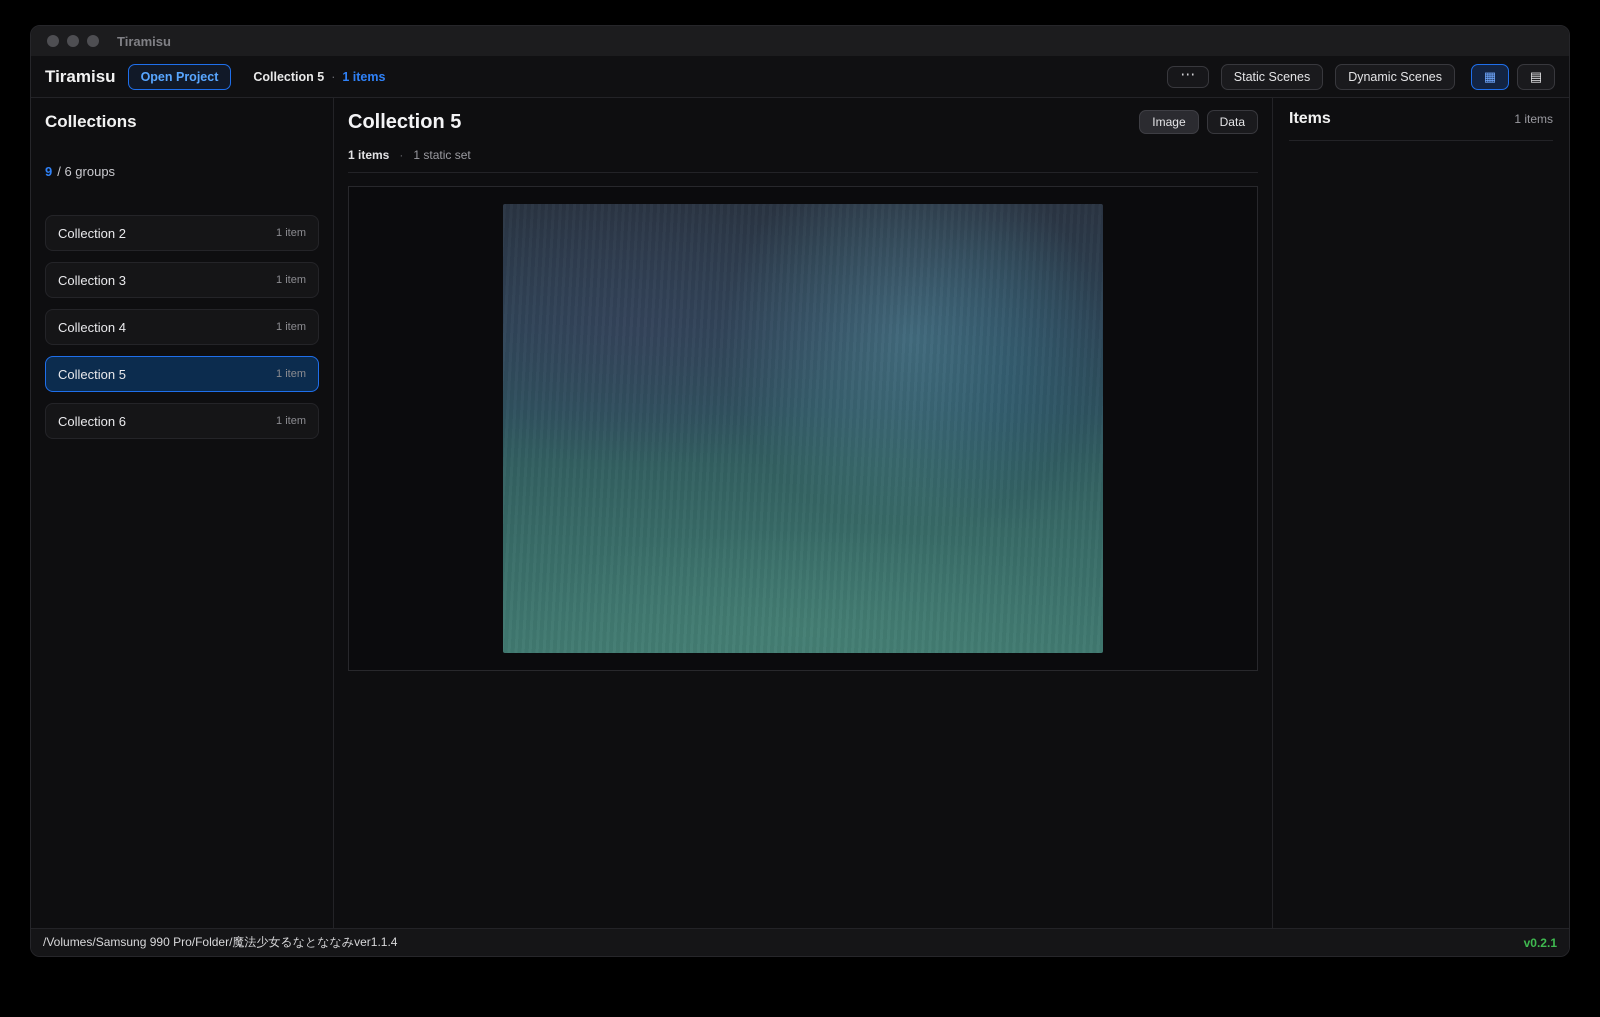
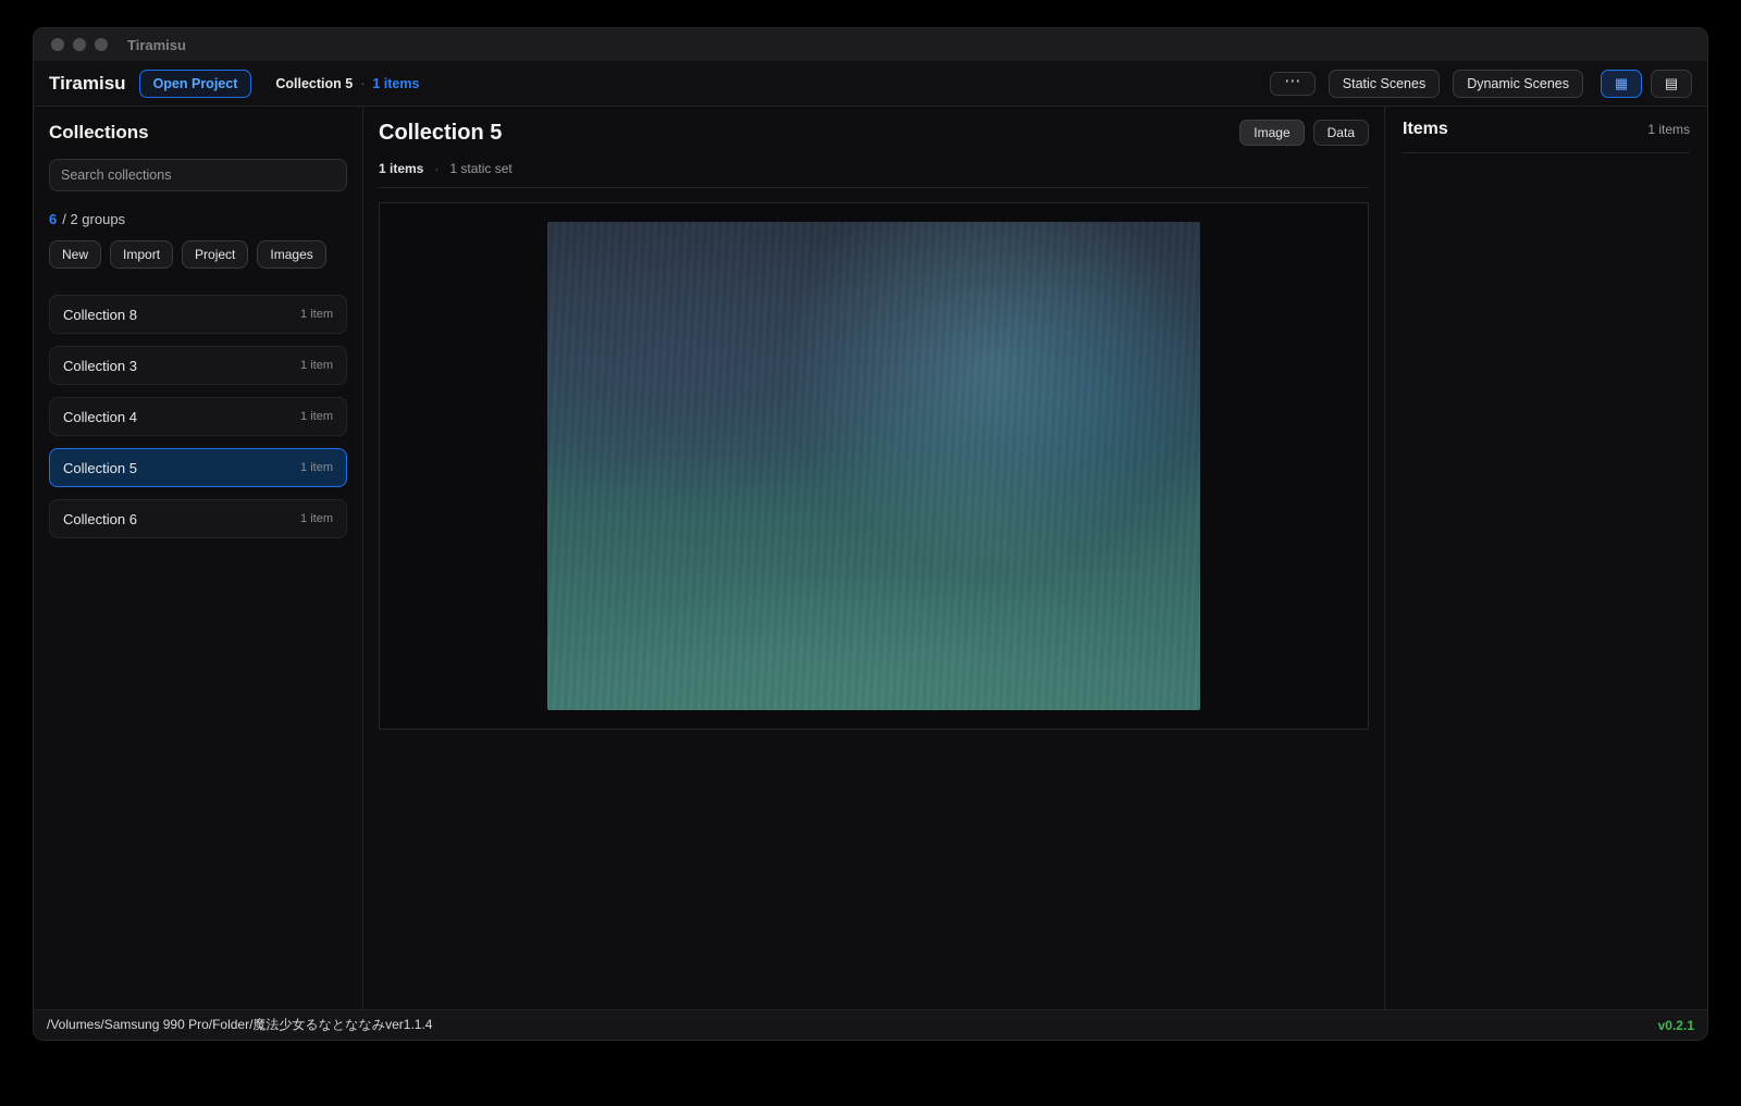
  Tiramisu
  Tiramisu
  Open Project
  Collection 5
  ·
  1 items
  ⋯
  Static Scenes
  Dynamic Scenes
  ▦
  ▤
  Collections
+ Search collections
- 9
+ 6
- / 6 groups
+ / 2 groups
+ New
+ Import
+ Project
+ Images
- Collection 2
+ Collection 8
  1 item
  Collection 3
  1 item
  Collection 4
  1 item
  Collection 5
  1 item
  Collection 6
  1 item
  Collection 5
  Image
  Data
  1 items
  ·
  1 static set
  Items
  1 items
  /Volumes/Samsung 990 Pro/Folder/魔法少女るなとななみver1.1.4
  v0.2.1
